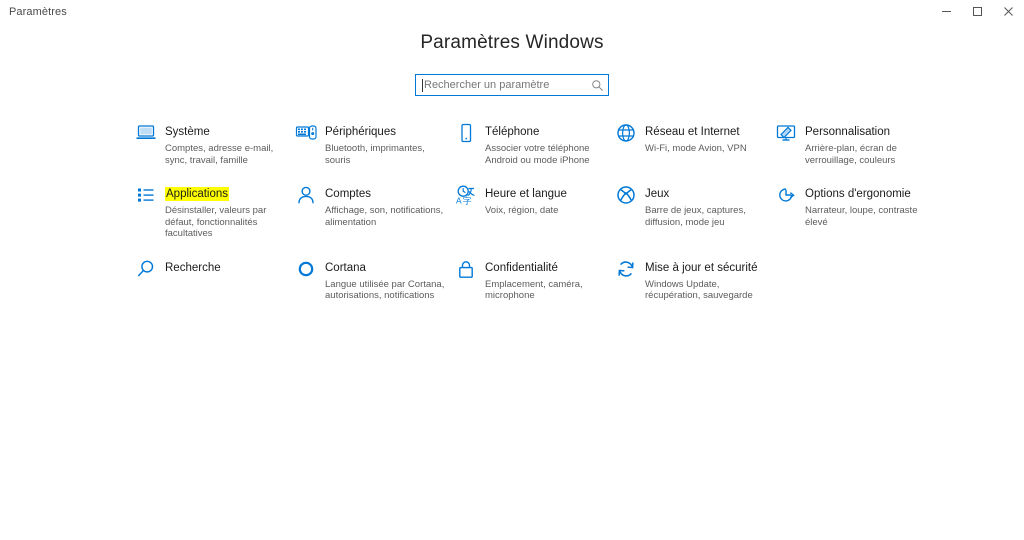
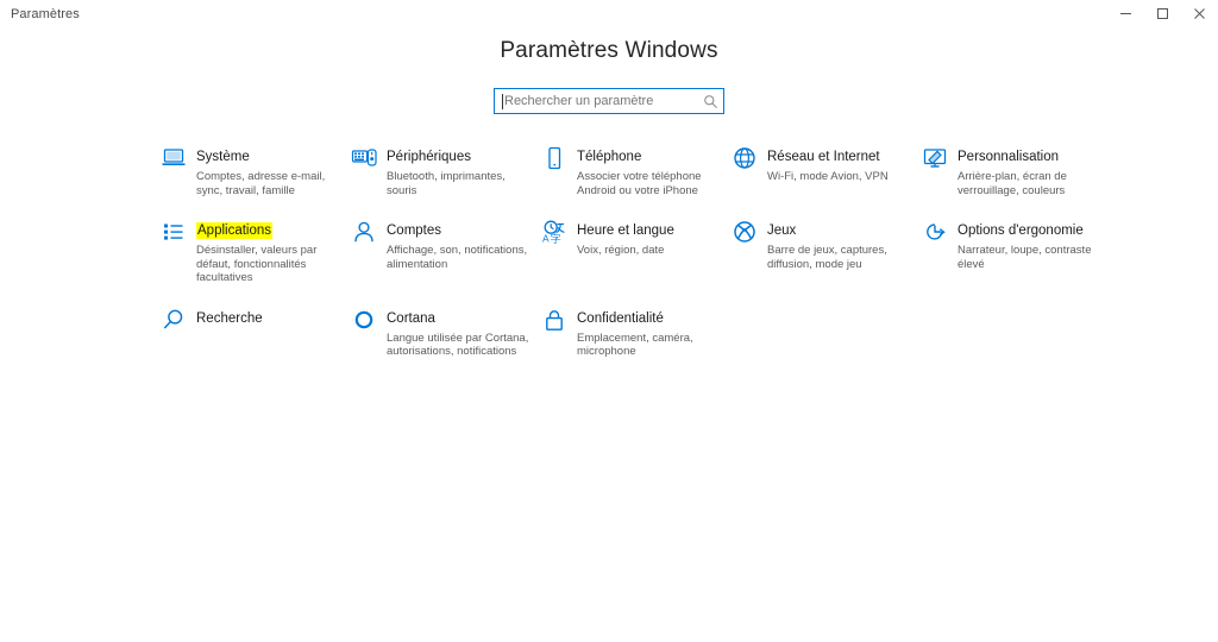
  Paramètres
  Paramètres Windows
  Rechercher un paramètre
  Système
  Comptes, adresse e-mail, sync, travail, famille
  Périphériques
  Bluetooth, imprimantes, souris
  Téléphone
- Associer votre téléphone Android ou mode iPhone
+ Associer votre téléphone Android ou votre iPhone
  Réseau et Internet
  Wi-Fi, mode Avion, VPN
  Personnalisation
  Arrière-plan, écran de verrouillage, couleurs
  Applications
  Désinstaller, valeurs par défaut, fonctionnalités facultatives
  Comptes
  Affichage, son, notifications, alimentation
  A
  字
  Heure et langue
  Voix, région, date
  Jeux
  Barre de jeux, captures, diffusion, mode jeu
  Options d'ergonomie
  Narrateur, loupe, contraste élevé
  Recherche
  Cortana
  Langue utilisée par Cortana, autorisations, notifications
  Confidentialité
  Emplacement, caméra, microphone
- Mise à jour et sécurité
- Windows Update, récupération, sauvegarde
